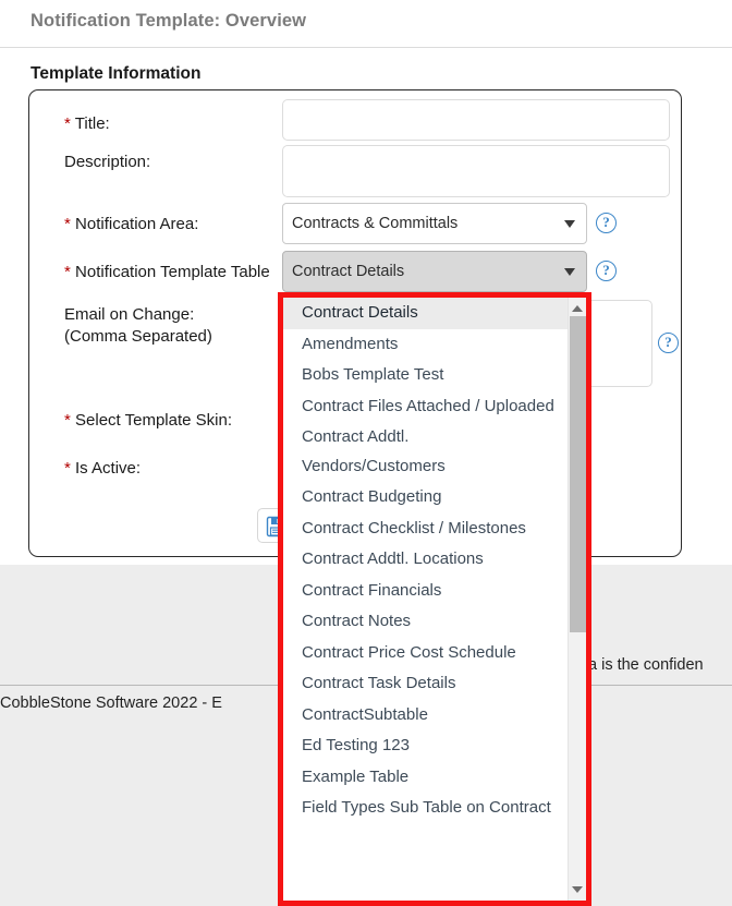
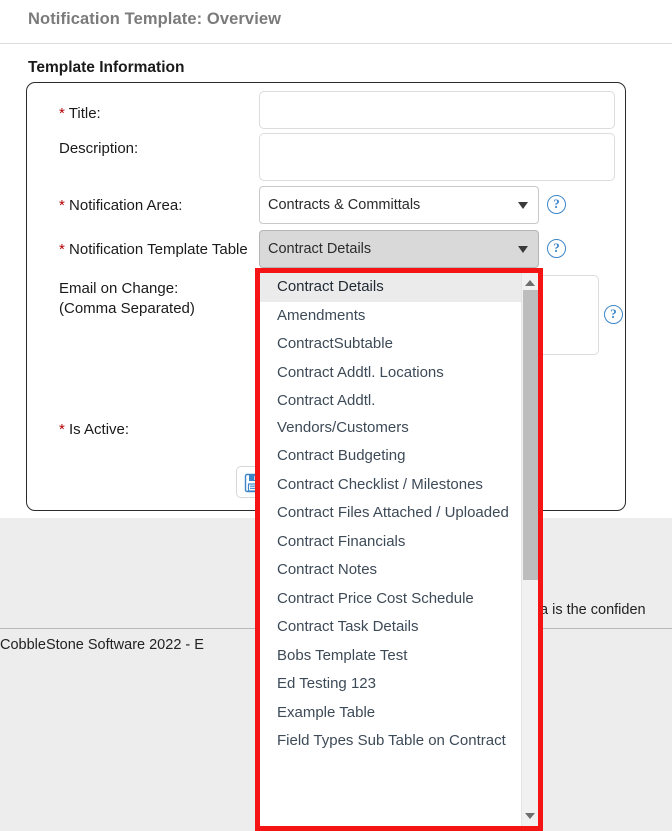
  Notification Template: Overview
  Template Information
  * Title:
  Description:
  * Notification Area:
  Contracts & Committals
  ?
  * Notification Template Table
  Contract Details
  ?
  Email on Change:
  (Comma Separated)
  ?
- * Select Template Skin:
  * Is Active:
  a is the confiden
  CobbleStone Software 2022 - E
  Contract Details
  Amendments
- Bobs Template Test
+ ContractSubtable
- Contract Files Attached / Uploaded
+ Contract Addtl. Locations
  Contract Addtl. Vendors/Customers
  Contract Budgeting
  Contract Checklist / Milestones
- Contract Addtl. Locations
+ Contract Files Attached / Uploaded
  Contract Financials
  Contract Notes
  Contract Price Cost Schedule
  Contract Task Details
- ContractSubtable
+ Bobs Template Test
  Ed Testing 123
  Example Table
  Field Types Sub Table on Contract
